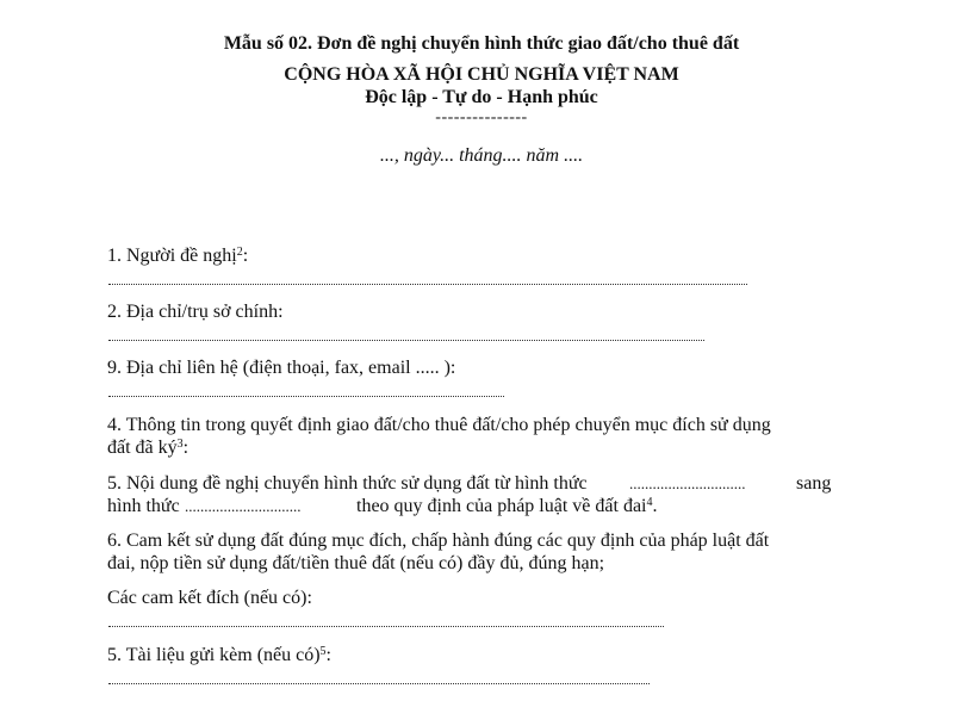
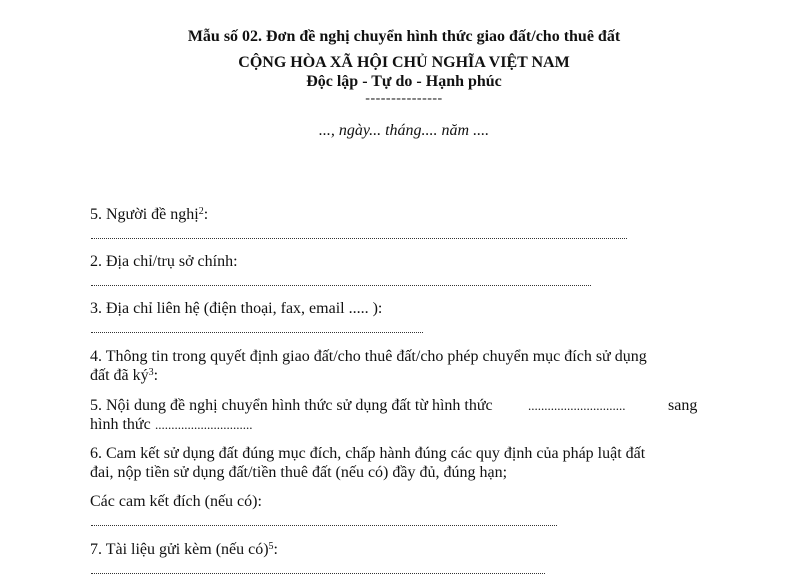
  Mẫu số 02. Đơn đề nghị chuyển hình thức giao đất/cho thuê đất
  CỘNG HÒA XÃ HỘI CHỦ NGHĨA VIỆT NAM
  Độc lập - Tự do - Hạnh phúc
  ---------------
  ..., ngày... tháng.... năm ....
- 1. Người đề nghị2:
+ 5. Người đề nghị2:
  2. Địa chỉ/trụ sở chính:
- 9. Địa chỉ liên hệ (điện thoại, fax, email ..... ):
+ 3. Địa chỉ liên hệ (điện thoại, fax, email ..... ):
  4. Thông tin trong quyết định giao đất/cho thuê đất/cho phép chuyển mục đích sử dụng
  đất đã ký3:
  5. Nội dung đề nghị chuyển hình thức sử dụng đất từ hình thức
  ..............................
  sang
  hình thức
  ..............................
- theo quy định của pháp luật về đất đai4.
  6. Cam kết sử dụng đất đúng mục đích, chấp hành đúng các quy định của pháp luật đất
  đai, nộp tiền sử dụng đất/tiền thuê đất (nếu có) đầy đủ, đúng hạn;
  Các cam kết đích (nếu có):
- 5. Tài liệu gửi kèm (nếu có)5:
+ 7. Tài liệu gửi kèm (nếu có)5:
